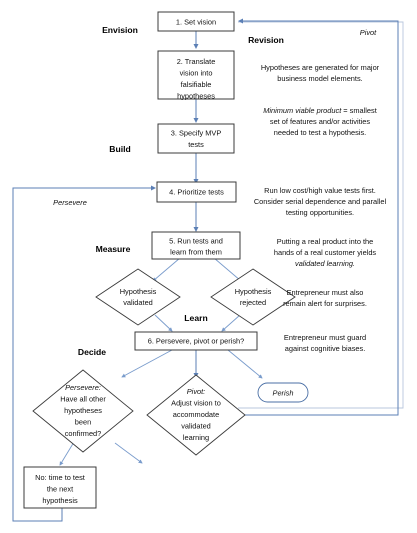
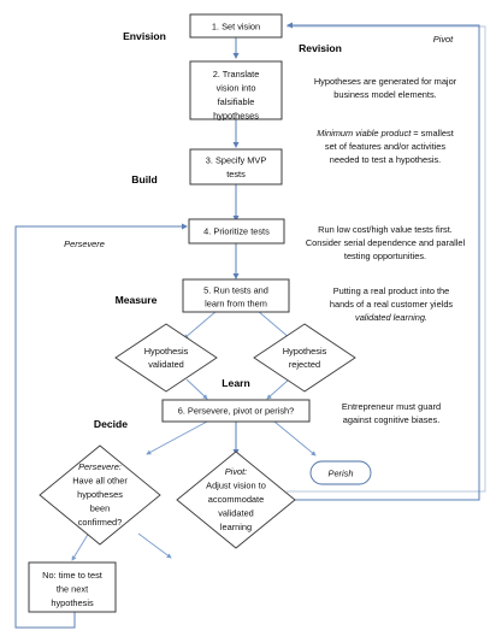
  Envision
  Build
  Measure
  Learn
  Decide
  Revision
  Pivot
  Persevere
  1. Set vision
  2. Translate
  vision into
  falsifiable
  hypotheses
  3. Specify MVP
  tests
  4. Prioritize tests
  5. Run tests and
  learn from them
  Hypothesis
  validated
  Hypothesis
  rejected
  6. Persevere, pivot or perish?
  Persevere:
  Have all other
  hypotheses
  been
  confirmed?
  Pivot:
  Adjust vision to
  accommodate
  validated
  learning
  Perish
  No: time to test
  the next
  hypothesis
  Hypotheses are generated for major
  business model elements.
  Minimum viable product = smallest
  set of features and/or activities
  needed to test a hypothesis.
  Run low cost/high value tests first.
  Consider serial dependence and parallel
  testing opportunities.
  Putting a real product into the
  hands of a real customer yields
  validated learning.
- Entrepreneur must also
- remain alert for surprises.
  Entrepreneur must guard
  against cognitive biases.
